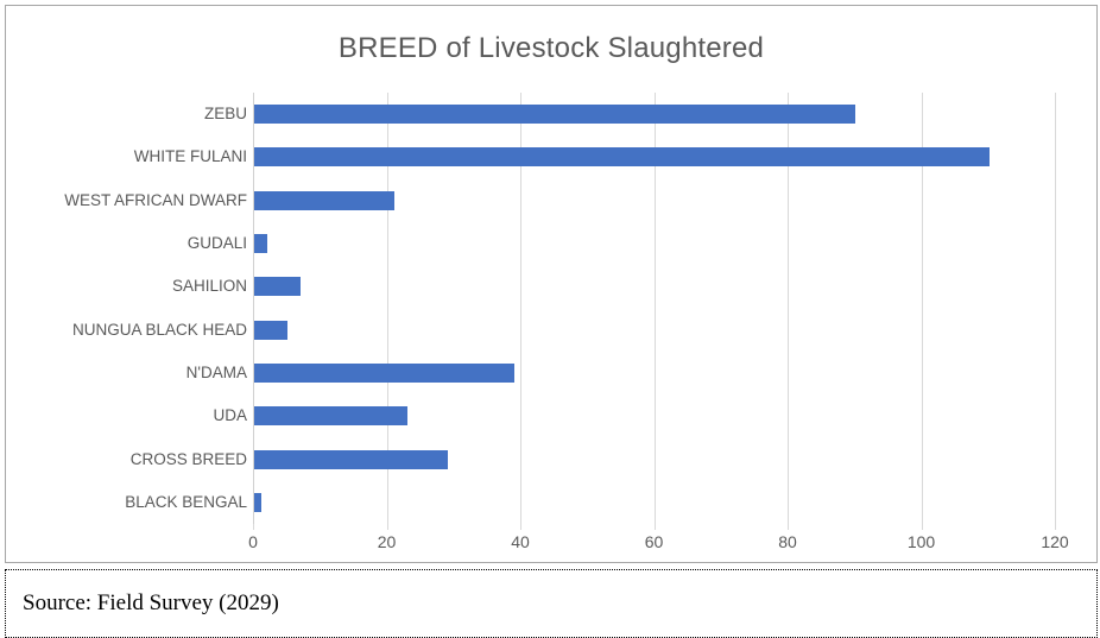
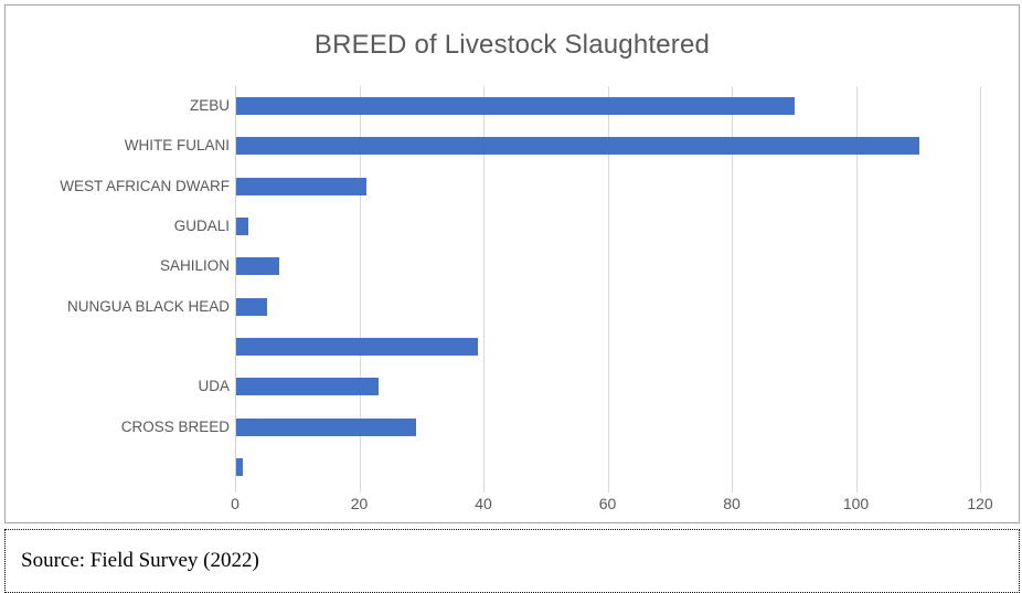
  BREED of Livestock Slaughtered
  ZEBU
  WHITE FULANI
  WEST AFRICAN DWARF
  GUDALI
  SAHILION
  NUNGUA BLACK HEAD
- N'DAMA
  UDA
  CROSS BREED
- BLACK BENGAL
  0
  20
  40
  60
  80
  100
  120
- Source: Field Survey (2029)
+ Source: Field Survey (2022)
